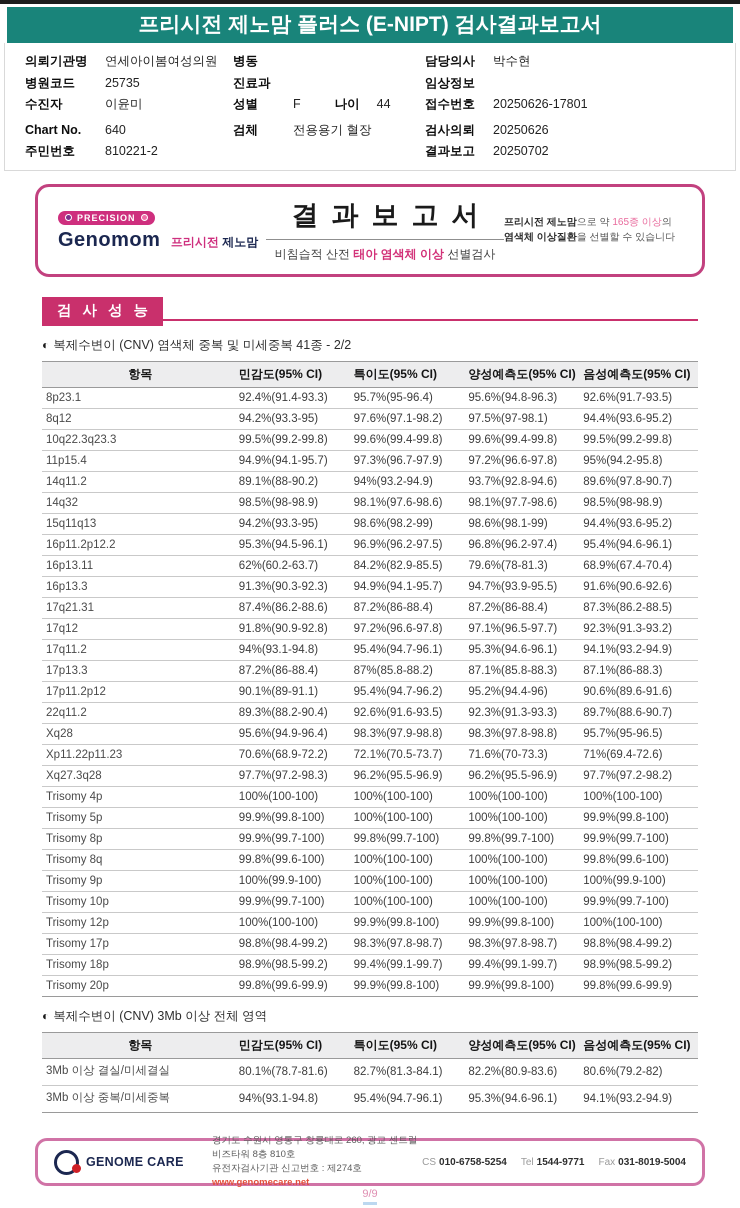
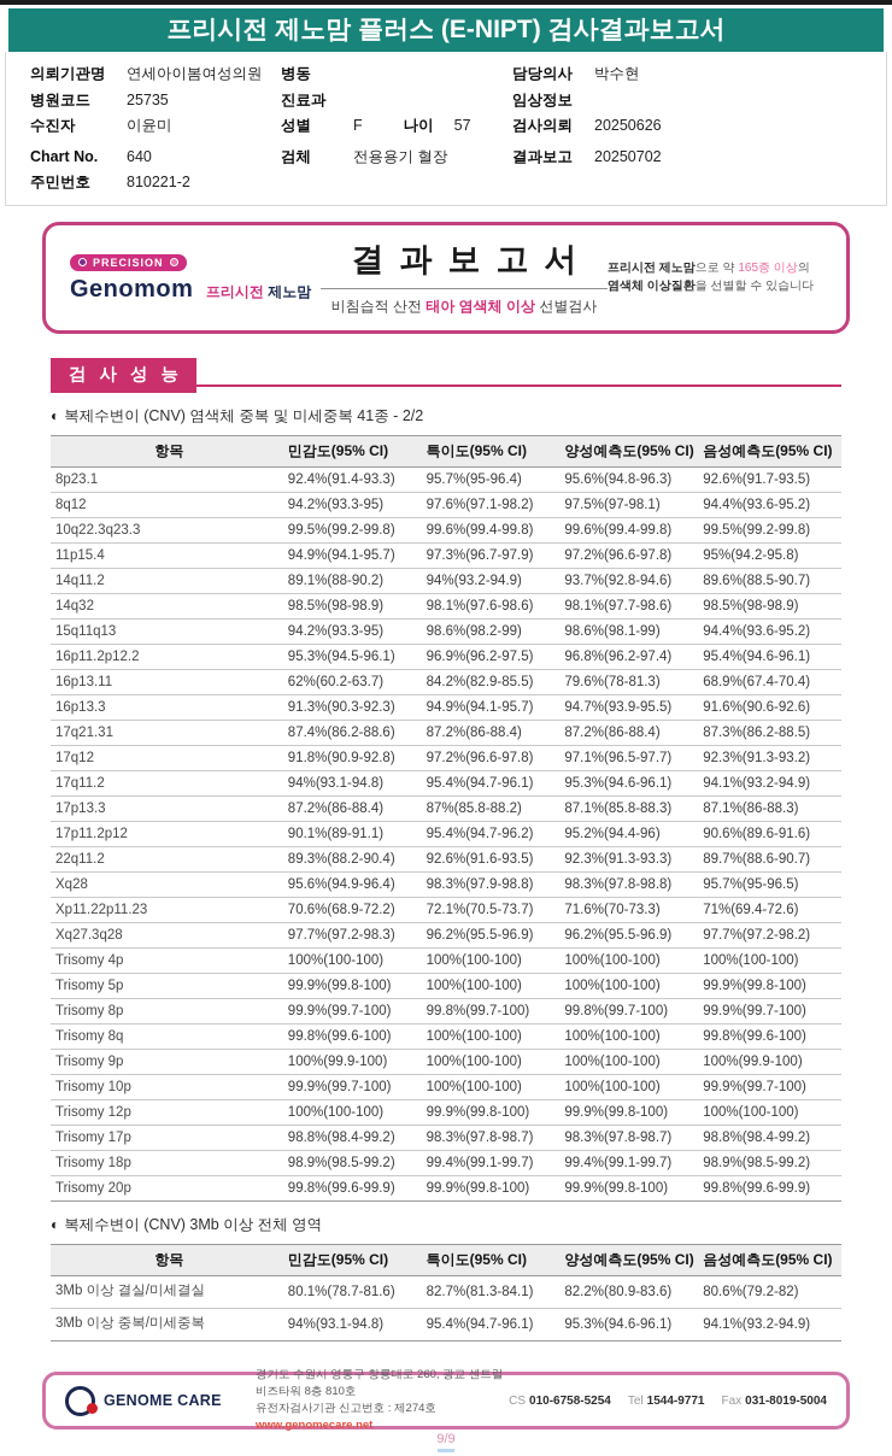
  프리시전 제노맘 플러스 (E-NIPT) 검사결과보고서
  의뢰기관명
  연세아이봄여성의원
  병원코드
  25735
  수진자
  이윤미
  Chart No.
  640
  주민번호
  810221-2
  병동
  진료과
  성별
  F
  나이
- 44
+ 57
  검체
  전용용기 혈장
  담당의사
  박수현
  임상정보
- 접수번호
- 20250626-17801
  검사의뢰
  20250626
  결과보고
  20250702
  PRECISION
  Genomom 프리시전 제노맘
  결과보고서
  비침습적 산전 태아 염색체 이상 선별검사
  프리시전 제노맘으로 약 165종 이상의
  염색체 이상질환을 선별할 수 있습니다
  검사성능
  ◐ 복제수변이 (CNV) 염색체 중복 및 미세중복 41종 - 2/2
  항목	민감도(95% CI)	특이도(95% CI)	양성예측도(95% CI)	음성예측도(95% CI)
  8p23.1	92.4%(91.4-93.3)	95.7%(95-96.4)	95.6%(94.8-96.3)	92.6%(91.7-93.5)
  8q12	94.2%(93.3-95)	97.6%(97.1-98.2)	97.5%(97-98.1)	94.4%(93.6-95.2)
  10q22.3q23.3	99.5%(99.2-99.8)	99.6%(99.4-99.8)	99.6%(99.4-99.8)	99.5%(99.2-99.8)
  11p15.4	94.9%(94.1-95.7)	97.3%(96.7-97.9)	97.2%(96.6-97.8)	95%(94.2-95.8)
- 14q11.2	89.1%(88-90.2)	94%(93.2-94.9)	93.7%(92.8-94.6)	89.6%(97.8-90.7)
+ 14q11.2	89.1%(88-90.2)	94%(93.2-94.9)	93.7%(92.8-94.6)	89.6%(88.5-90.7)
  14q32	98.5%(98-98.9)	98.1%(97.6-98.6)	98.1%(97.7-98.6)	98.5%(98-98.9)
  15q11q13	94.2%(93.3-95)	98.6%(98.2-99)	98.6%(98.1-99)	94.4%(93.6-95.2)
  16p11.2p12.2	95.3%(94.5-96.1)	96.9%(96.2-97.5)	96.8%(96.2-97.4)	95.4%(94.6-96.1)
  16p13.11	62%(60.2-63.7)	84.2%(82.9-85.5)	79.6%(78-81.3)	68.9%(67.4-70.4)
  16p13.3	91.3%(90.3-92.3)	94.9%(94.1-95.7)	94.7%(93.9-95.5)	91.6%(90.6-92.6)
  17q21.31	87.4%(86.2-88.6)	87.2%(86-88.4)	87.2%(86-88.4)	87.3%(86.2-88.5)
  17q12	91.8%(90.9-92.8)	97.2%(96.6-97.8)	97.1%(96.5-97.7)	92.3%(91.3-93.2)
  17q11.2	94%(93.1-94.8)	95.4%(94.7-96.1)	95.3%(94.6-96.1)	94.1%(93.2-94.9)
  17p13.3	87.2%(86-88.4)	87%(85.8-88.2)	87.1%(85.8-88.3)	87.1%(86-88.3)
  17p11.2p12	90.1%(89-91.1)	95.4%(94.7-96.2)	95.2%(94.4-96)	90.6%(89.6-91.6)
  22q11.2	89.3%(88.2-90.4)	92.6%(91.6-93.5)	92.3%(91.3-93.3)	89.7%(88.6-90.7)
  Xq28	95.6%(94.9-96.4)	98.3%(97.9-98.8)	98.3%(97.8-98.8)	95.7%(95-96.5)
  Xp11.22p11.23	70.6%(68.9-72.2)	72.1%(70.5-73.7)	71.6%(70-73.3)	71%(69.4-72.6)
  Xq27.3q28	97.7%(97.2-98.3)	96.2%(95.5-96.9)	96.2%(95.5-96.9)	97.7%(97.2-98.2)
  Trisomy 4p	100%(100-100)	100%(100-100)	100%(100-100)	100%(100-100)
  Trisomy 5p	99.9%(99.8-100)	100%(100-100)	100%(100-100)	99.9%(99.8-100)
  Trisomy 8p	99.9%(99.7-100)	99.8%(99.7-100)	99.8%(99.7-100)	99.9%(99.7-100)
  Trisomy 8q	99.8%(99.6-100)	100%(100-100)	100%(100-100)	99.8%(99.6-100)
  Trisomy 9p	100%(99.9-100)	100%(100-100)	100%(100-100)	100%(99.9-100)
  Trisomy 10p	99.9%(99.7-100)	100%(100-100)	100%(100-100)	99.9%(99.7-100)
  Trisomy 12p	100%(100-100)	99.9%(99.8-100)	99.9%(99.8-100)	100%(100-100)
  Trisomy 17p	98.8%(98.4-99.2)	98.3%(97.8-98.7)	98.3%(97.8-98.7)	98.8%(98.4-99.2)
  Trisomy 18p	98.9%(98.5-99.2)	99.4%(99.1-99.7)	99.4%(99.1-99.7)	98.9%(98.5-99.2)
  Trisomy 20p	99.8%(99.6-99.9)	99.9%(99.8-100)	99.9%(99.8-100)	99.8%(99.6-99.9)
  ◐ 복제수변이 (CNV) 3Mb 이상 전체 영역
  항목	민감도(95% CI)	특이도(95% CI)	양성예측도(95% CI)	음성예측도(95% CI)
  3Mb 이상 결실/미세결실	80.1%(78.7-81.6)	82.7%(81.3-84.1)	82.2%(80.9-83.6)	80.6%(79.2-82)
  3Mb 이상 중복/미세중복	94%(93.1-94.8)	95.4%(94.7-96.1)	95.3%(94.6-96.1)	94.1%(93.2-94.9)
  GENOME CARE
  경기도 수원시 영통구 창룡대로 260, 광교 센트럴비즈타워 8층 810호
  유전자검사기관 신고번호 : 제274호
  www.genomecare.net
  CS 010-6758-5254
  Tel 1544-9771
  Fax 031-8019-5004
  9/9
